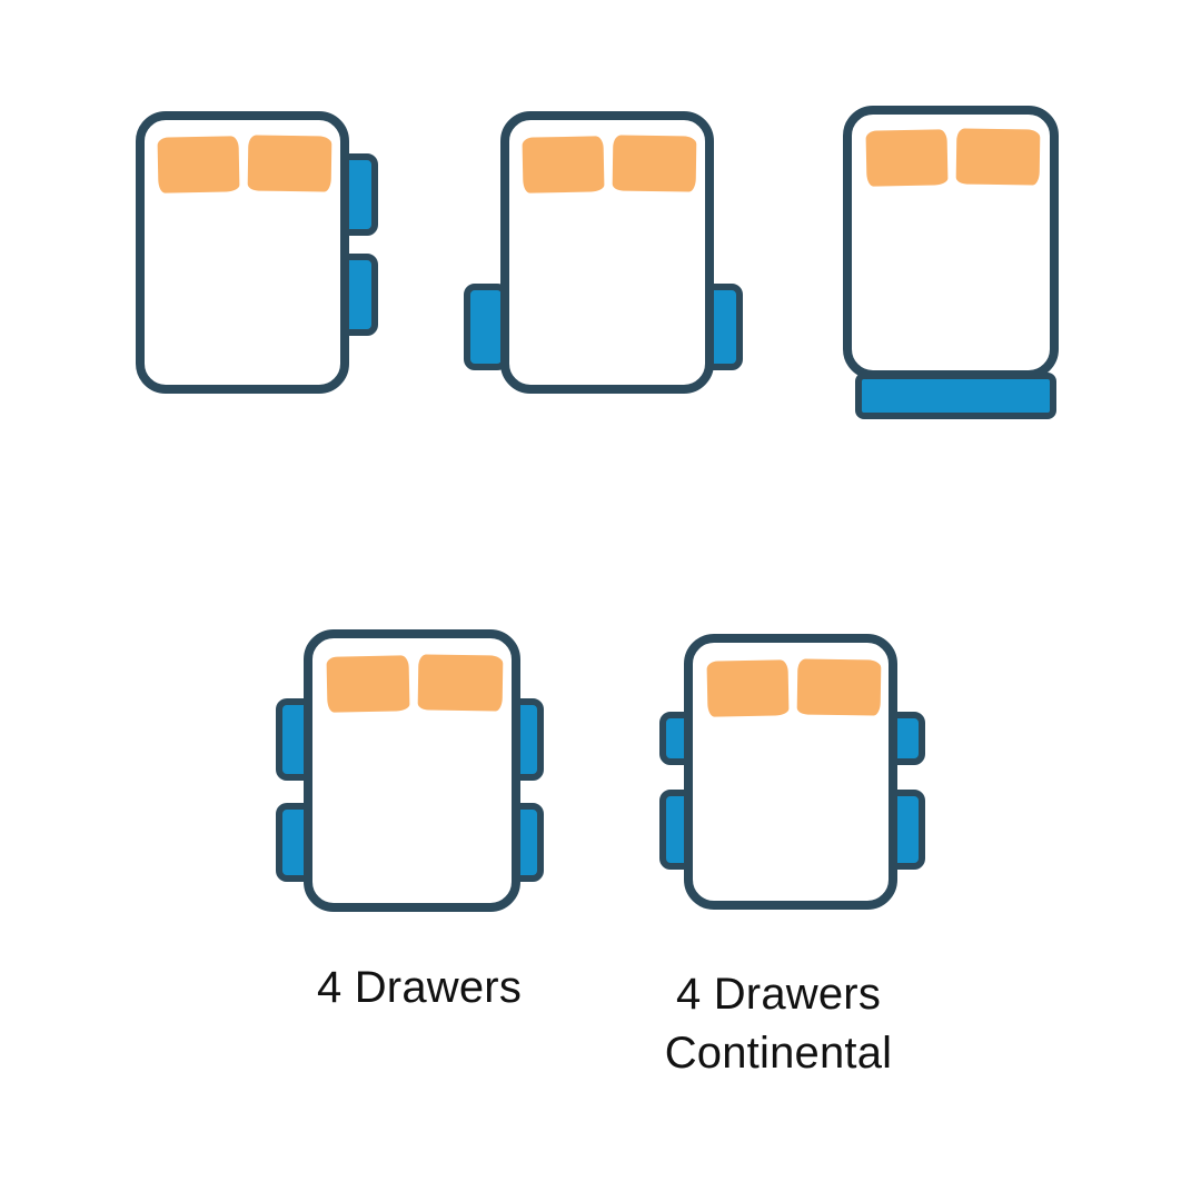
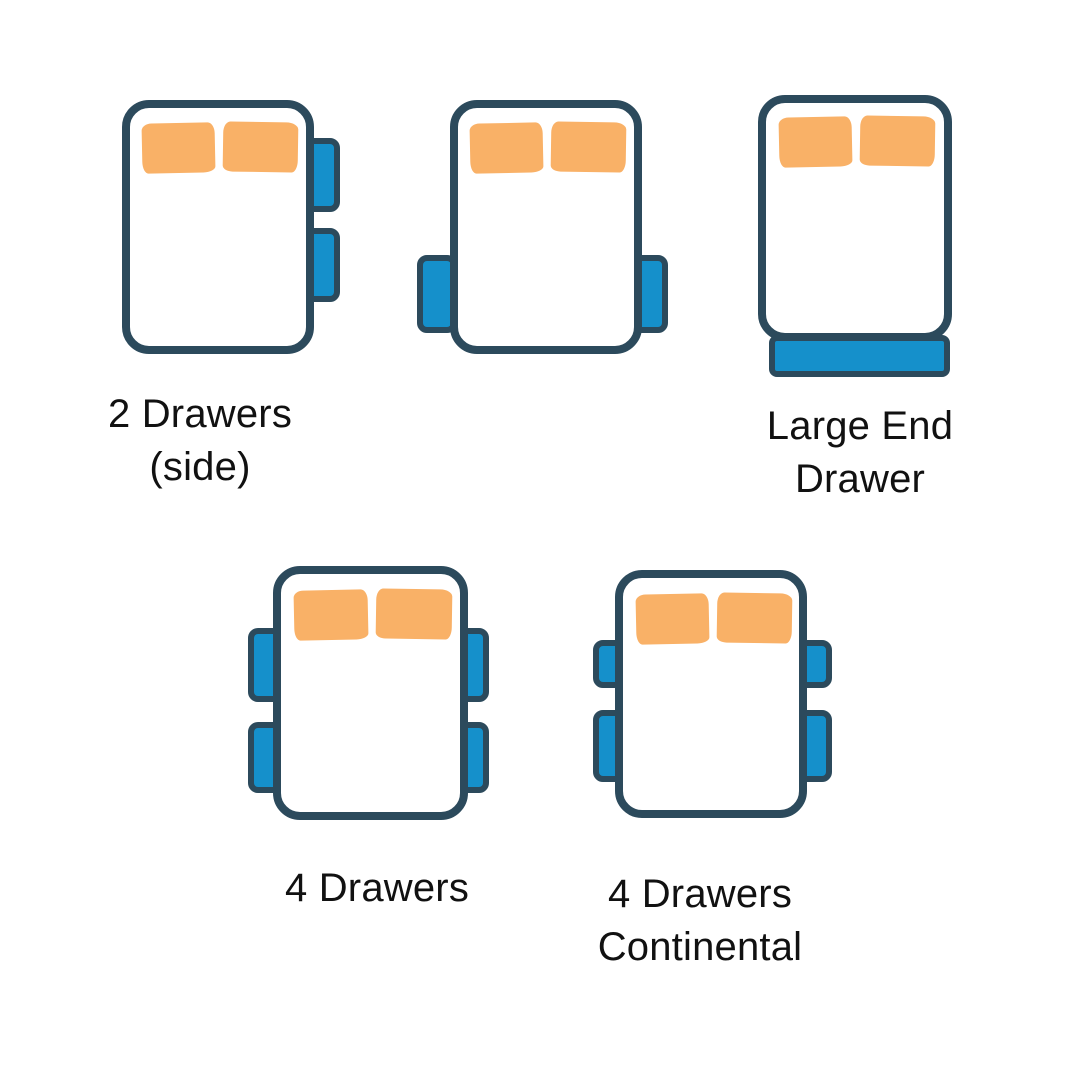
+ 2 Drawers
+ (side)
+ Large End
+ Drawer
  4 Drawers
  4 Drawers
  Continental
